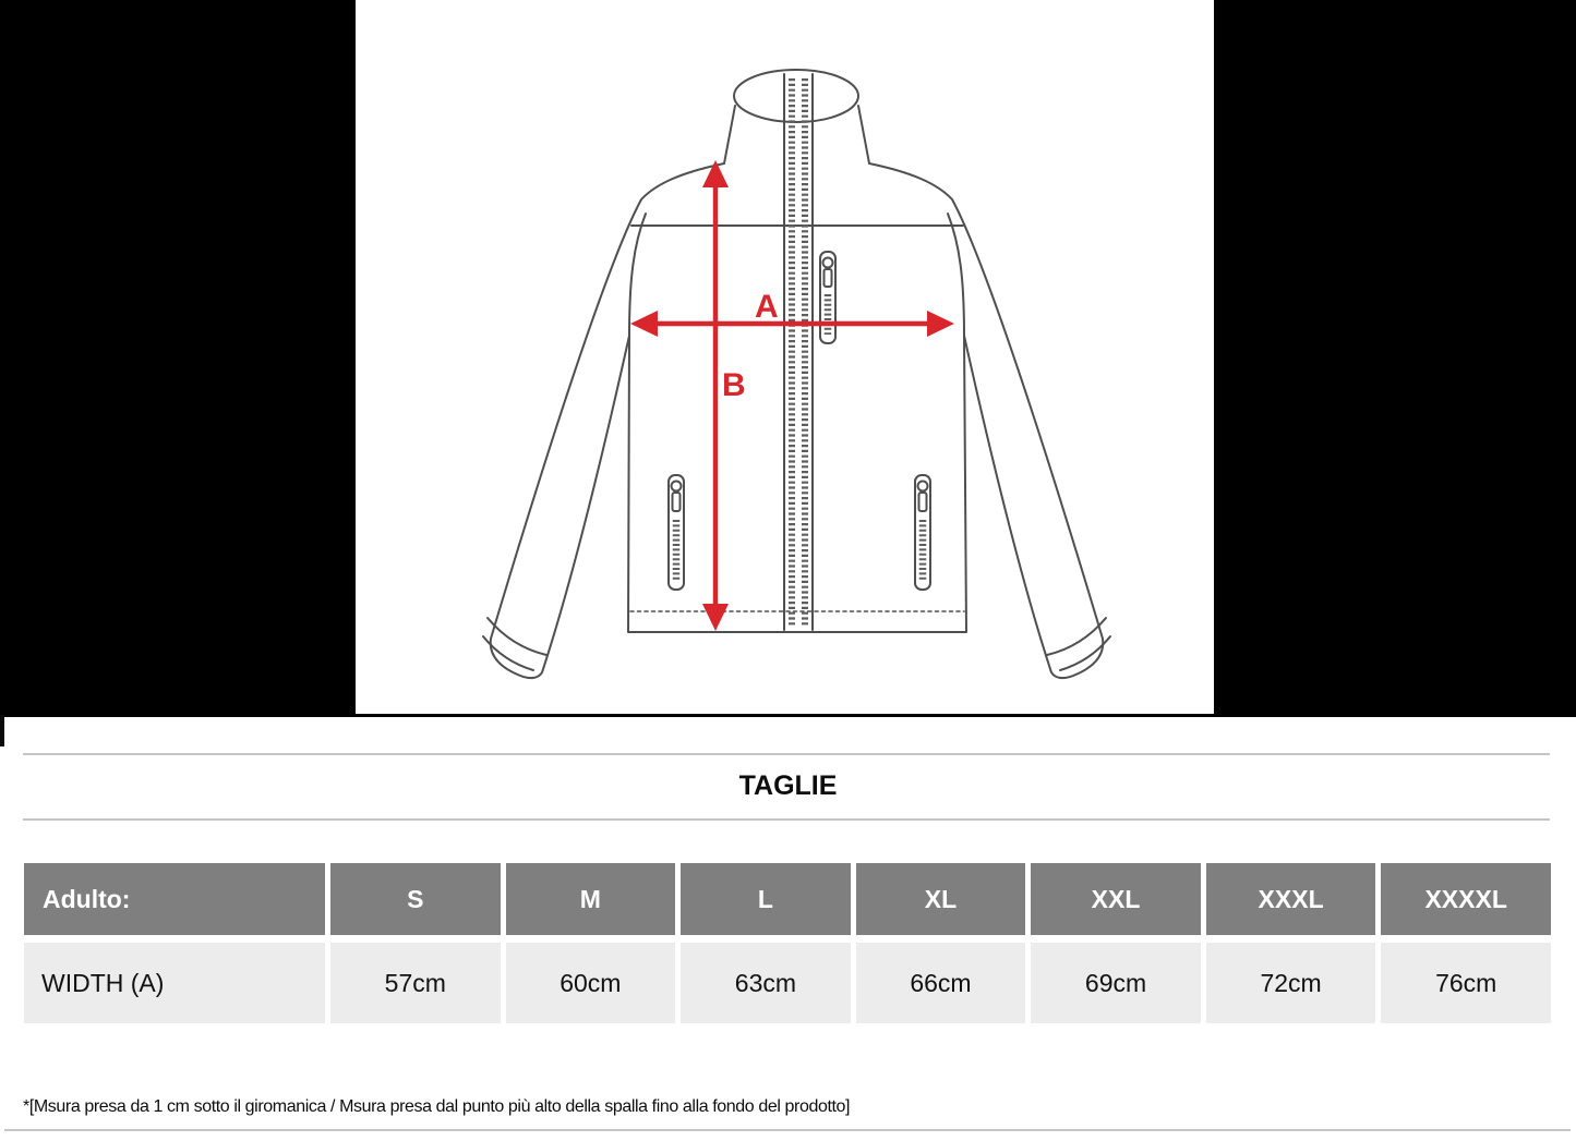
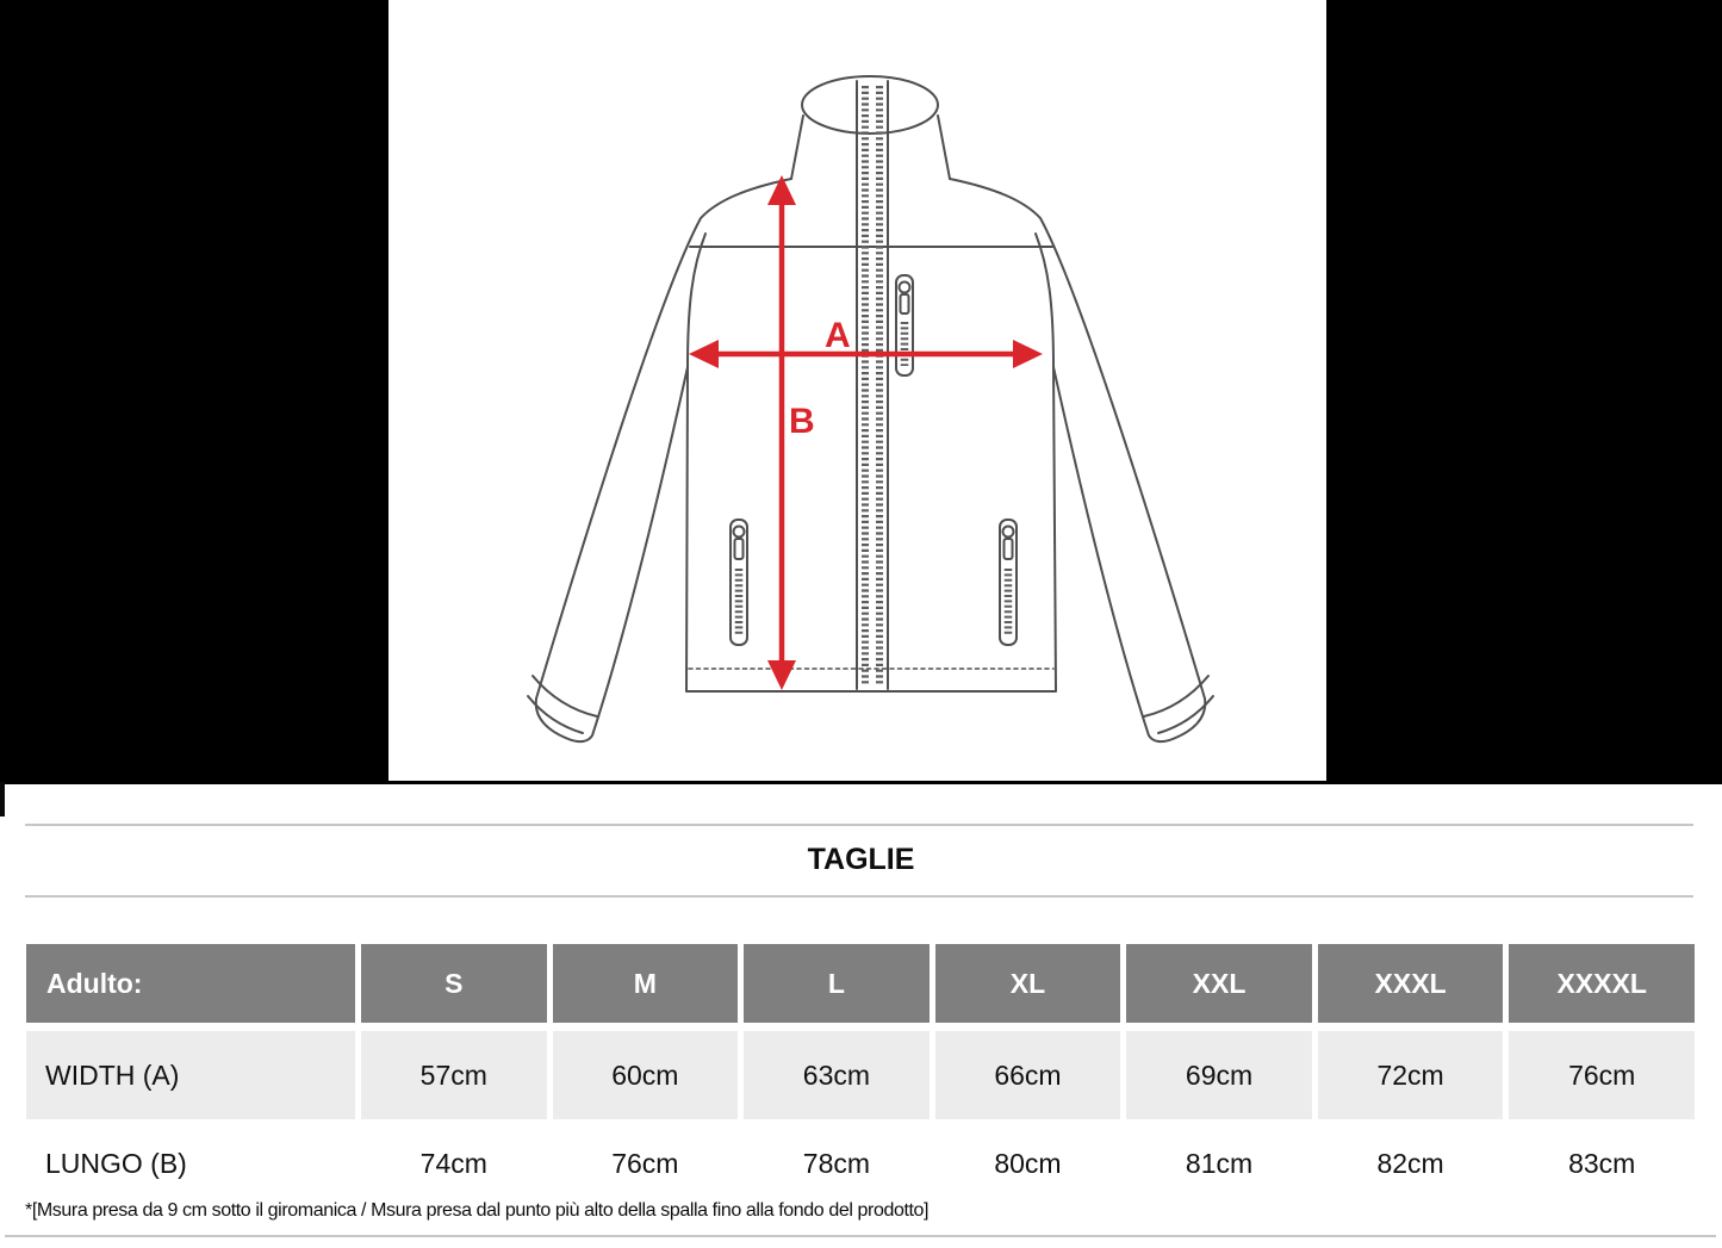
  A
  B
  TAGLIE
  Adulto:	S	M	L	XL	XXL	XXXL	XXXXL
  WIDTH (A)	57cm	60cm	63cm	66cm	69cm	72cm	76cm
+ LUNGO (B)	74cm	76cm	78cm	80cm	81cm	82cm	83cm
- *[Msura presa da 1 cm sotto il giromanica / Msura presa dal punto più alto della spalla fino alla fondo del prodotto]
+ *[Msura presa da 9 cm sotto il giromanica / Msura presa dal punto più alto della spalla fino alla fondo del prodotto]
